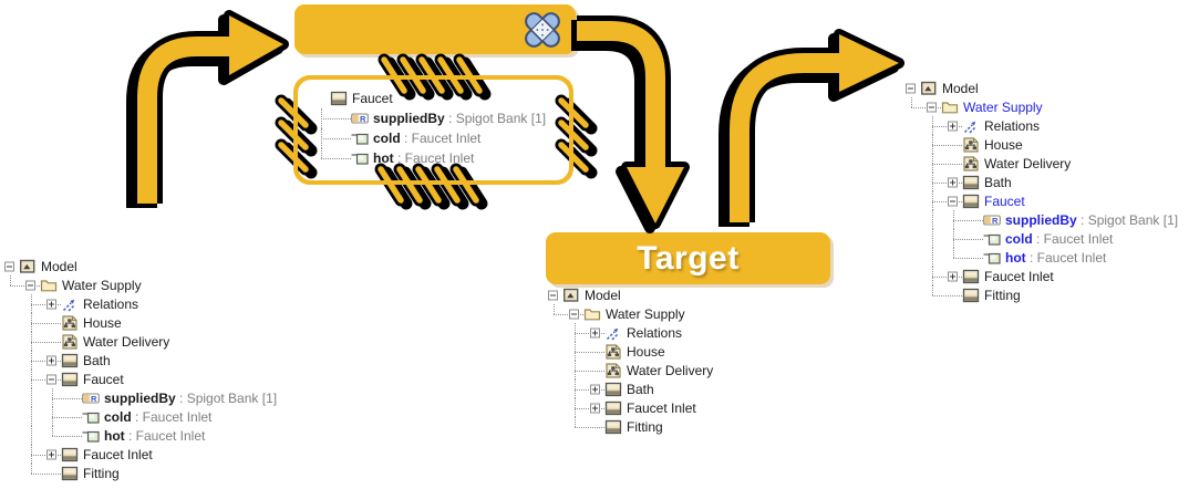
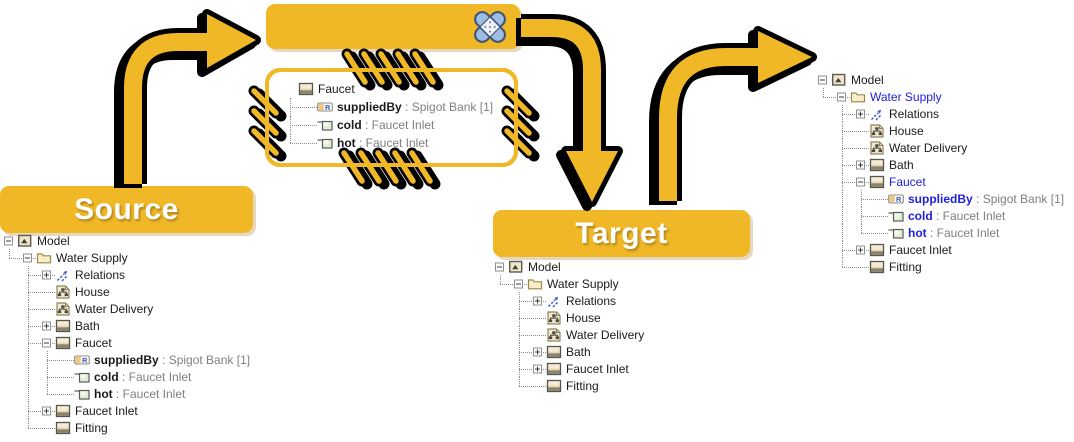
+ Source
  Target
  Model
  Water Supply
  Relations
  House
  Water Delivery
  Bath
  Faucet
  R
  suppliedBy : Spigot Bank [1]
  cold : Faucet Inlet
  hot : Faucet Inlet
  Faucet Inlet
  Fitting
  Faucet
  R
  suppliedBy : Spigot Bank [1]
  cold : Faucet Inlet
  hot : Faucet Inlet
  Model
  Water Supply
  Relations
  House
  Water Delivery
  Bath
  Faucet Inlet
  Fitting
  Model
  Water Supply
  Relations
  House
  Water Delivery
  Bath
  Faucet
  R
  suppliedBy : Spigot Bank [1]
  cold : Faucet Inlet
  hot : Faucet Inlet
  Faucet Inlet
  Fitting
